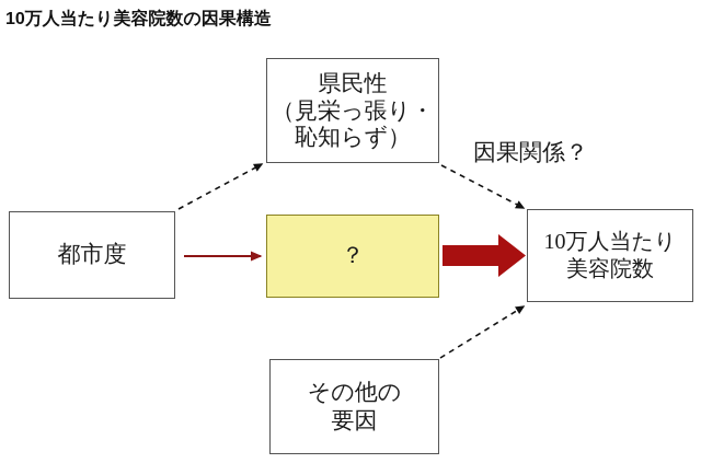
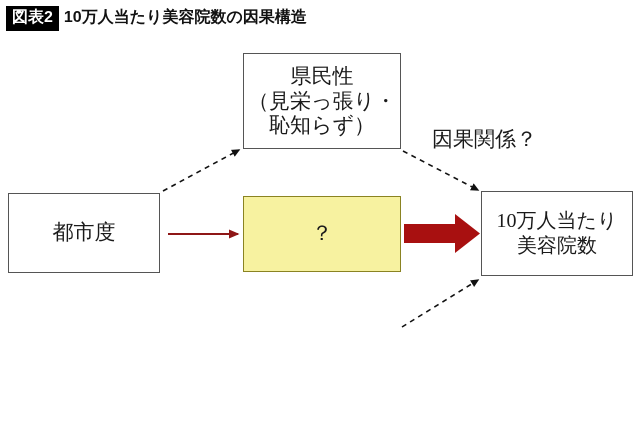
+ 図表2
  10万人当たり美容院数の因果構造
  県民性
  （見栄っ張り・
  恥知らず）
  都市度
  ？
- その他の
- 要因
  10万人当たり
  美容院数
  因果関係？
